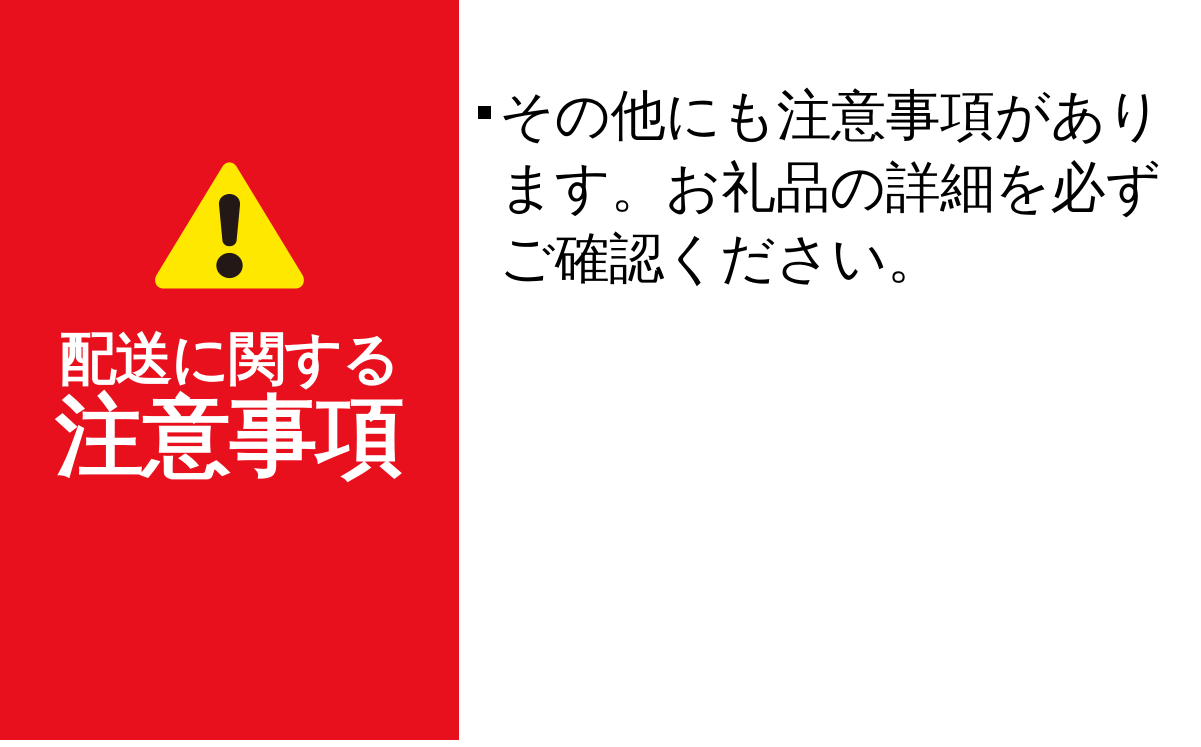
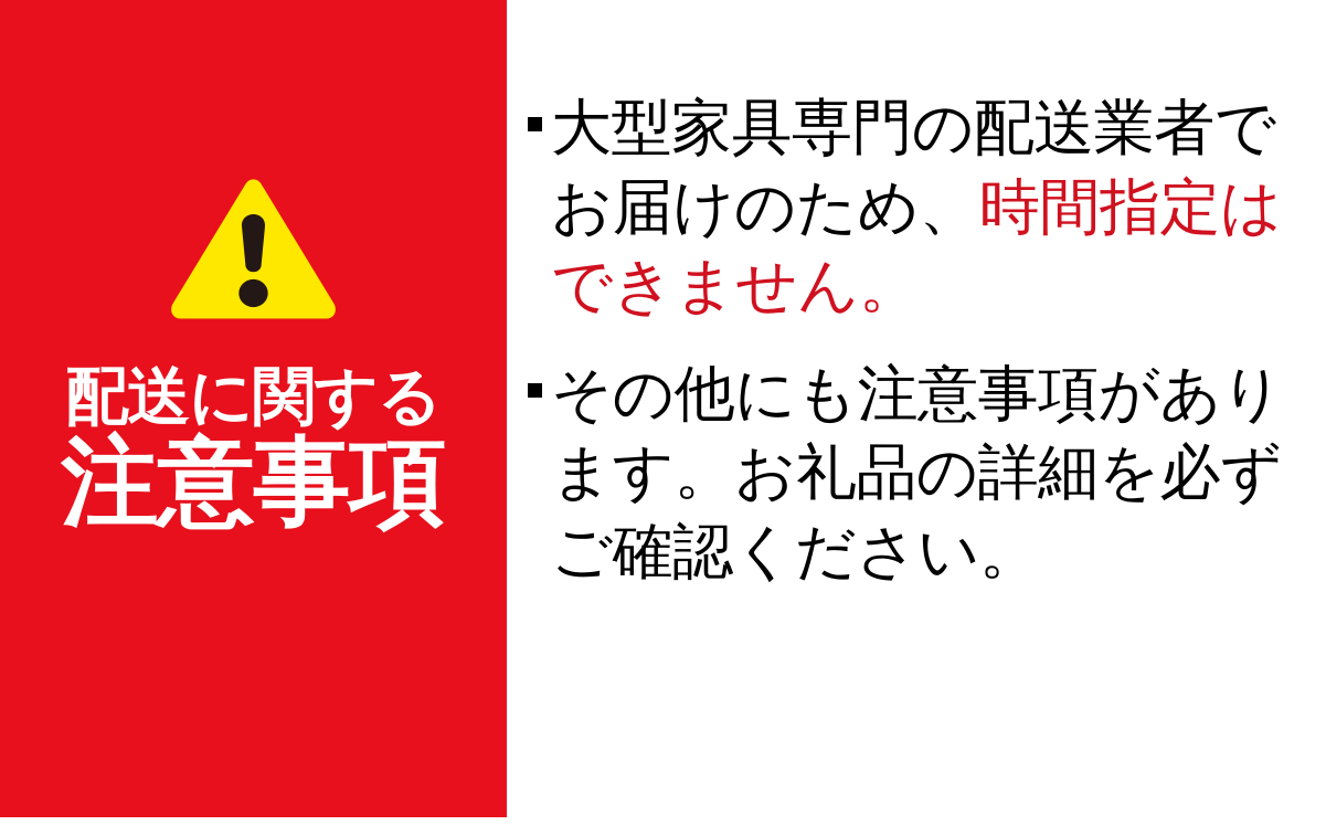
  配送に関する
  注意事項
+ 大型家具専門の配送業者でお届けのため、時間指定はできません。
  その他にも注意事項があります。お礼品の詳細を必ずご確認ください。
